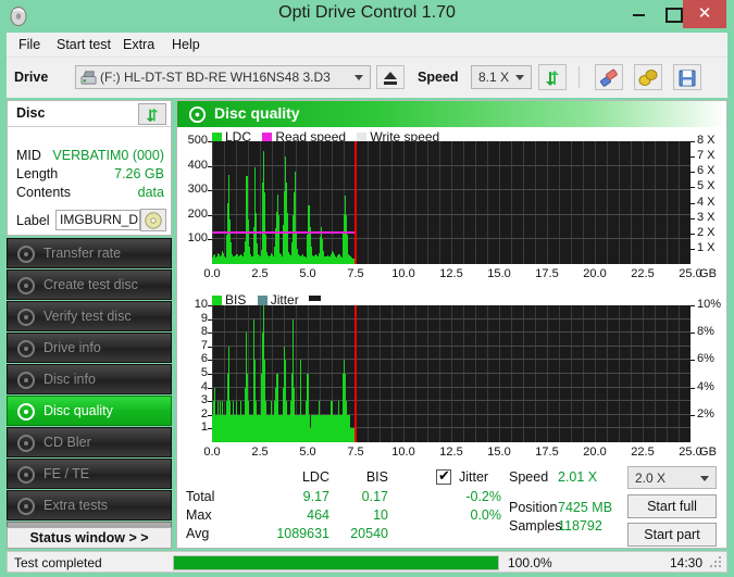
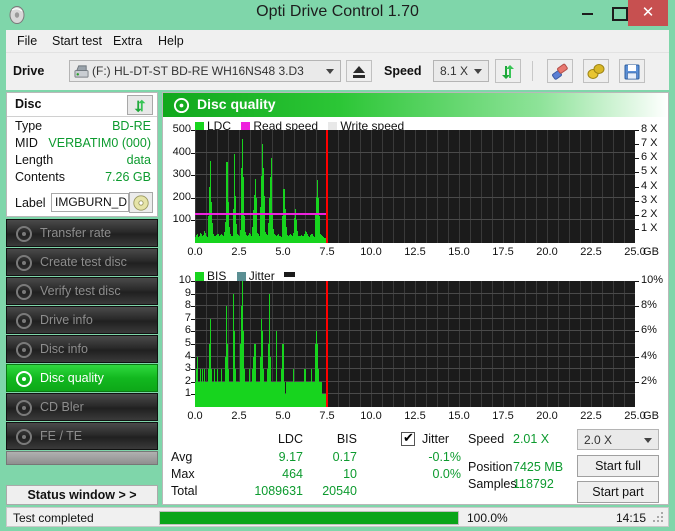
  Opti Drive Control 1.70
  ✕
  File
  Start test
  Extra
  Help
  Drive
  (F:) HL-DT-ST BD-RE WH16NS48 3.D3
  Speed
  8.1 X
  Disc
+ Type
+ BD-RE
  MID
  VERBATIM0 (000)
  Length
- 7.26 GB
+ data
  Contents
- data
+ 7.26 GB
  Label
  IMGBURN_D
  Transfer rate
  Create test disc
  Verify test disc
  Drive info
  Disc info
  Disc quality
  CD Bler
  FE / TE
- Extra tests
  Status window > >
  Disc quality
  LDC Read speed Write speed
  BIS Jitter
  LDC
  BIS
  Jitter
- Total
+ Avg
  9.17
  0.17
- -0.2%
+ -0.1%
  Max
  464
  10
  0.0%
- Avg
+ Total
  1089631
  20540
  Speed
  2.01 X
  Position
  7425 MB
  Samples
  118792
  2.0 X
  Start full
  Start part
  100
  200
  300
  400
  500
  1 X
  2 X
  3 X
  4 X
  5 X
  6 X
  7 X
  8 X
  0.0
  2.5
  5.0
  7.5
  10.0
  12.5
  15.0
  17.5
  20.0
  22.5
  25.0
  GB
  1
  2
  3
  4
  5
  6
  7
  8
  9
  10
  2%
  4%
  6%
  8%
  10%
  0.0
  2.5
  5.0
  7.5
  10.0
  12.5
  15.0
  17.5
  20.0
  22.5
  25.0
  GB
  Test completed
  100.0%
- 14:30
+ 14:15
